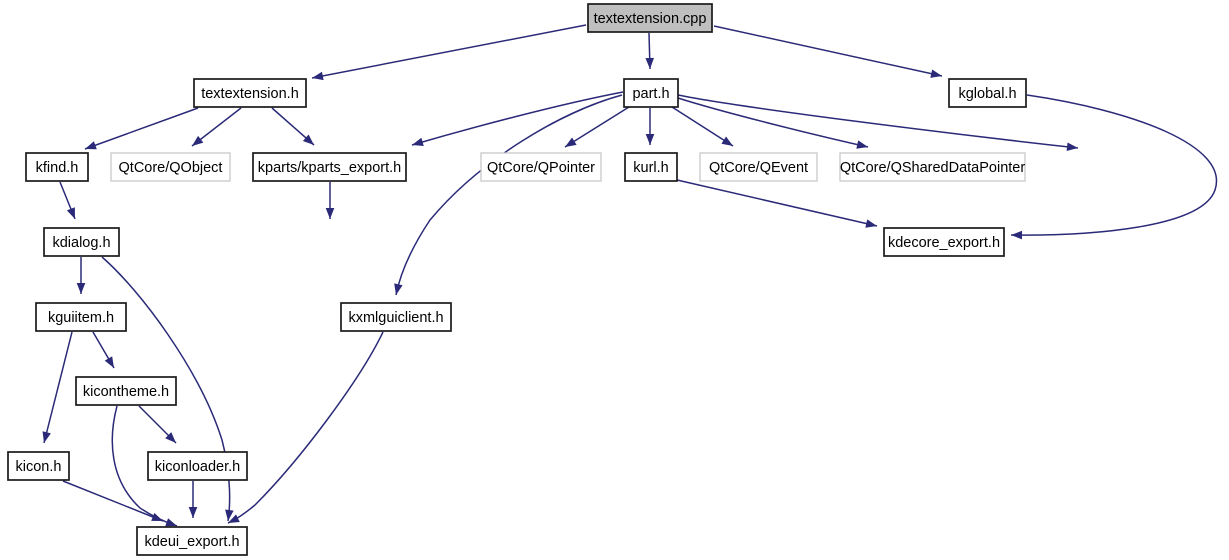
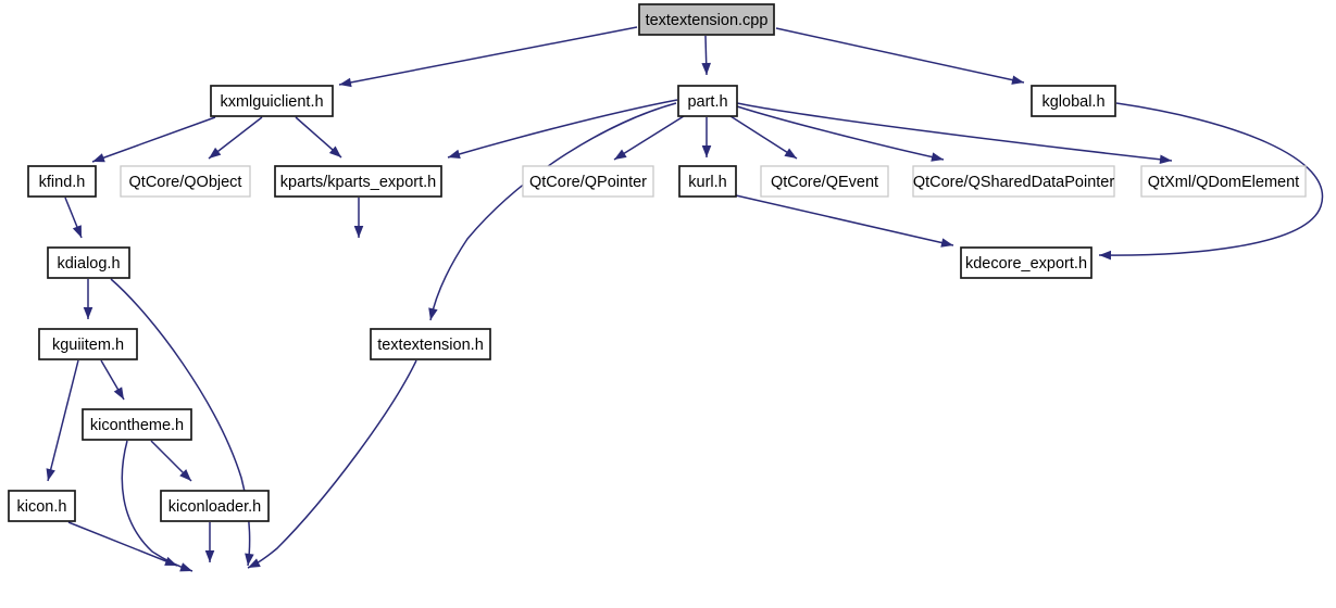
  textextension.cpp
- textextension.h
+ kxmlguiclient.h
  part.h
  kglobal.h
  kfind.h
  QtCore/QObject
  kparts/kparts_export.h
  QtCore/QPointer
  kurl.h
  QtCore/QEvent
  QtCore/QSharedDataPointer
+ QtXml/QDomElement
  kdialog.h
  kdecore_export.h
  kguiitem.h
- kxmlguiclient.h
+ textextension.h
  kicontheme.h
  kicon.h
  kiconloader.h
- kdeui_export.h
